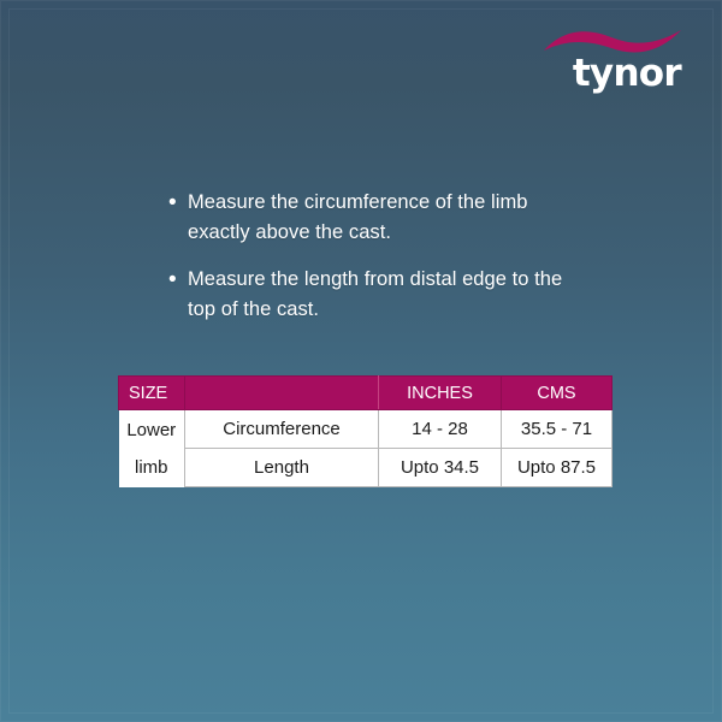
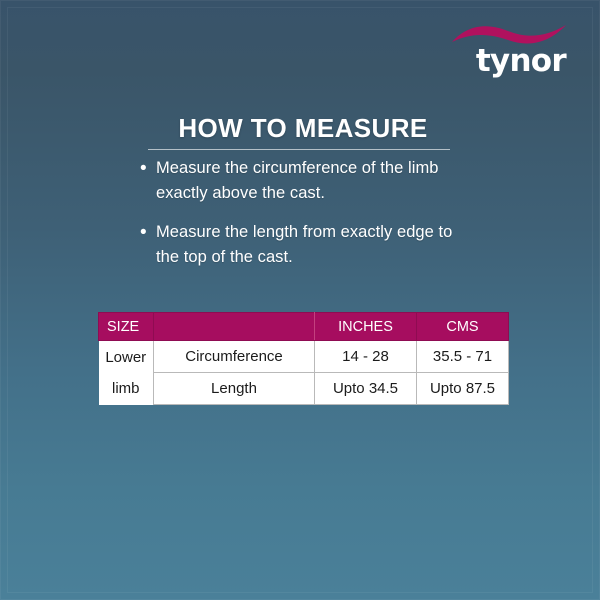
  tynor
+ HOW TO MEASURE
  •
  Measure the circumference of the limb exactly above the cast.
  •
- Measure the length from distal edge to the top of the cast.
+ Measure the length from exactly edge to the top of the cast.
  SIZE		INCHES	CMS
  Lower limb	Circumference	14 - 28	35.5 - 71
  Length	Upto 34.5	Upto 87.5
